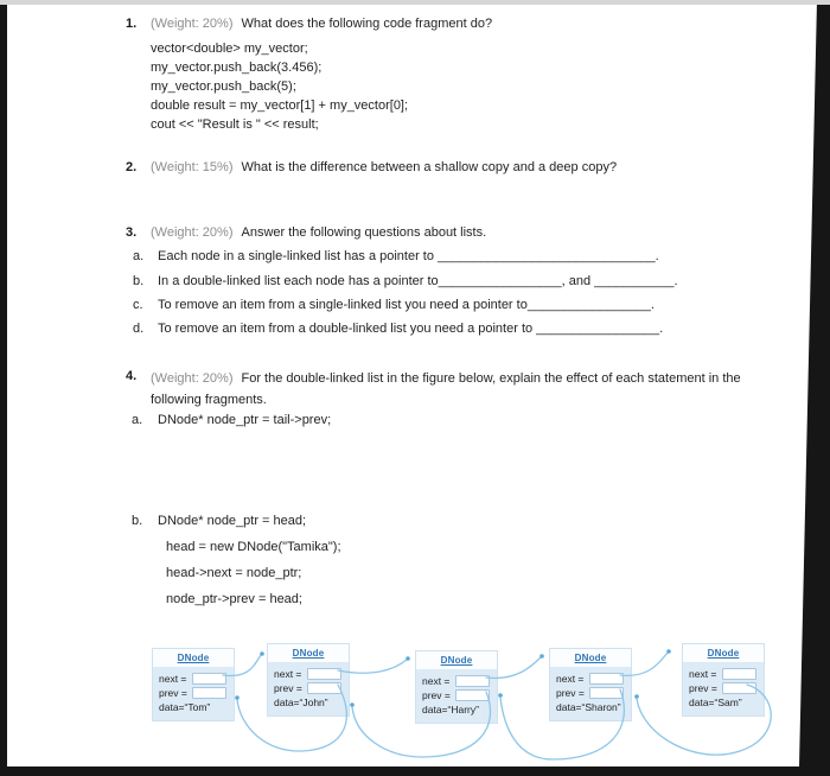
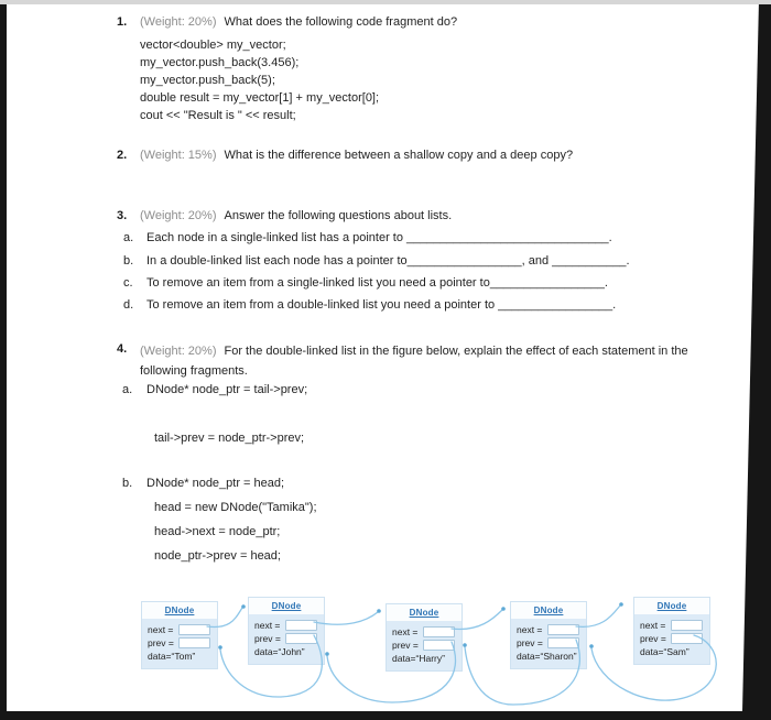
  1. (Weight: 20%) What does the following code fragment do?
  vector<double> my_vector;
  my_vector.push_back(3.456);
  my_vector.push_back(5);
  double result = my_vector[1] + my_vector[0];
  cout << "Result is " << result;
  2. (Weight: 15%) What is the difference between a shallow copy and a deep copy?
  3. (Weight: 20%) Answer the following questions about lists.
  a. Each node in a single-linked list has a pointer to ______________________________.
  b. In a double-linked list each node has a pointer to_________________, and ___________.
  c. To remove an item from a single-linked list you need a pointer to_________________.
  d. To remove an item from a double-linked list you need a pointer to _________________.
  4.
  (Weight: 20%) For the double-linked list in the figure below, explain the effect of each statement in the following fragments.
  a. DNode* node_ptr = tail->prev;
+ tail->prev = node_ptr->prev;
  b. DNode* node_ptr = head;
  head = new DNode("Tamika");
  head->next = node_ptr;
  node_ptr->prev = head;
  DNode
  next =
  prev =
  data=“Tom”
  DNode
  next =
  prev =
  data=“John”
  DNode
  next =
  prev =
  data=“Harry”
  DNode
  next =
  prev =
  data=“Sharon”
  DNode
  next =
  prev =
  data=“Sam”
